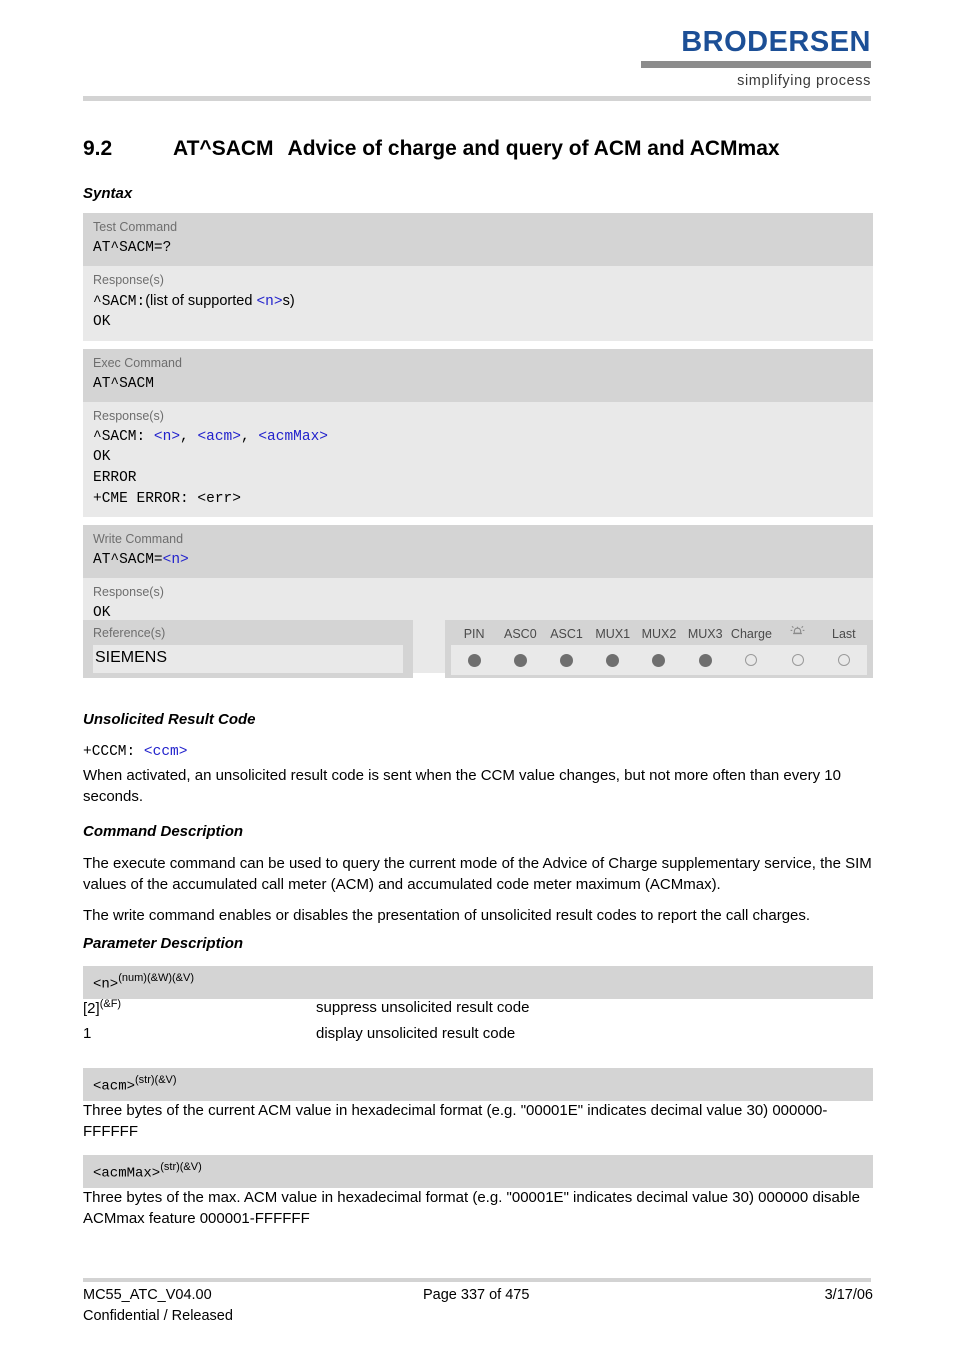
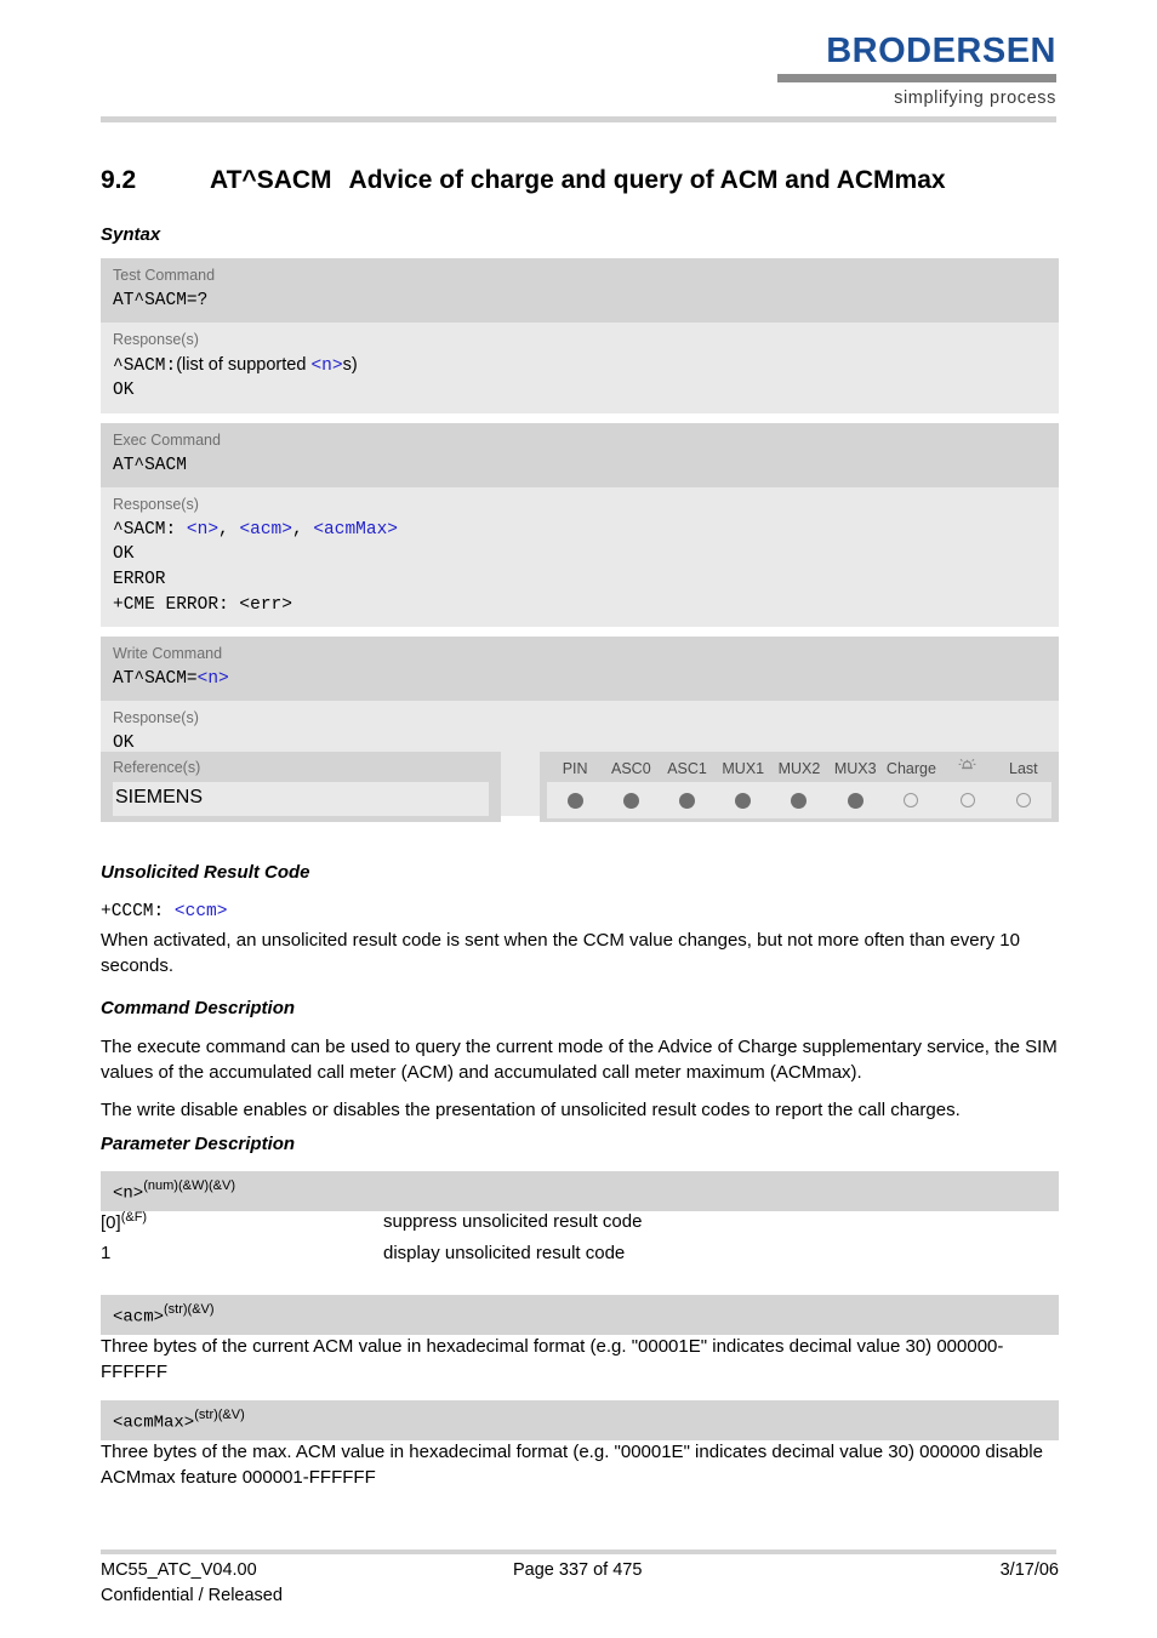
  BRODERSEN
  simplifying process
  9.2 AT^SACM Advice of charge and query of ACM and ACMmax
  Syntax
  Test Command
  AT^SACM=?
  Response(s)
  ^SACM:(list of supported <n>s)
  OK
  Exec Command
  AT^SACM
  Response(s)
  ^SACM: <n>, <acm>, <acmMax>
  OK
  ERROR
  +CME ERROR: <err>
  Write Command
  AT^SACM=<n>
  Response(s)
  OK
  Reference(s)
  SIEMENS
  PIN
  ASC0
  ASC1
  MUX1
  MUX2
  MUX3
  Charge
  Last
  Unsolicited Result Code
  +CCCM: <ccm>
  When activated, an unsolicited result code is sent when the CCM value changes, but not more often than every 10 seconds.
  Command Description
- The execute command can be used to query the current mode of the Advice of Charge supplementary service, the SIM values of the accumulated call meter (ACM) and accumulated code meter maximum (ACMmax).
+ The execute command can be used to query the current mode of the Advice of Charge supplementary service, the SIM values of the accumulated call meter (ACM) and accumulated call meter maximum (ACMmax).
- The write command enables or disables the presentation of unsolicited result codes to report the call charges.
+ The write disable enables or disables the presentation of unsolicited result codes to report the call charges.
  Parameter Description
  <n>(num)(&W)(&V)
- [2](&F)
+ [0](&F)
  suppress unsolicited result code
  1
  display unsolicited result code
  <acm>(str)(&V)
  Three bytes of the current ACM value in hexadecimal format (e.g. "00001E" indicates decimal value 30) 000000-FFFFFF
  <acmMax>(str)(&V)
  Three bytes of the max. ACM value in hexadecimal format (e.g. "00001E" indicates decimal value 30) 000000 disable ACMmax feature 000001-FFFFFF
  MC55_ATC_V04.00
  Page 337 of 475
  3/17/06
  Confidential / Released
